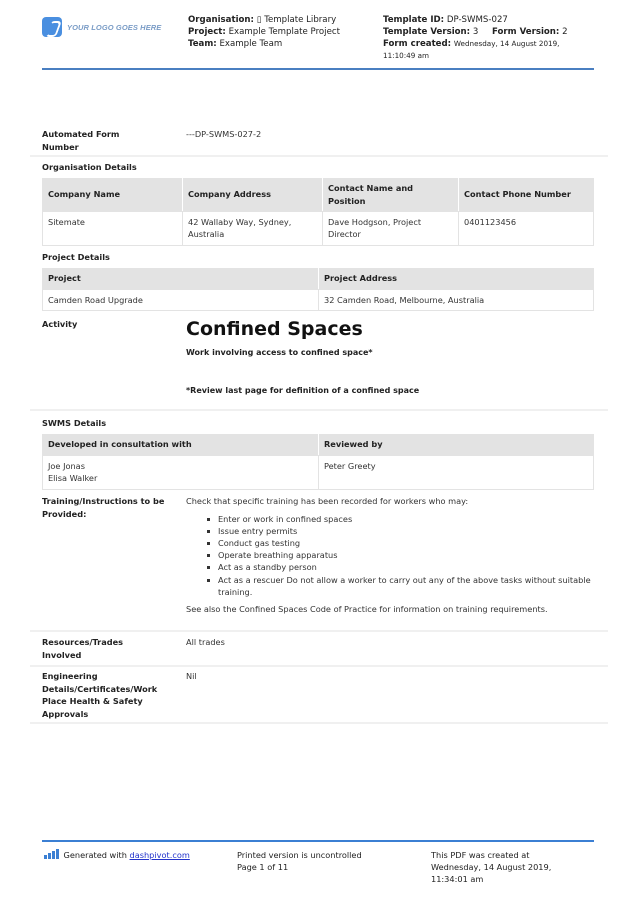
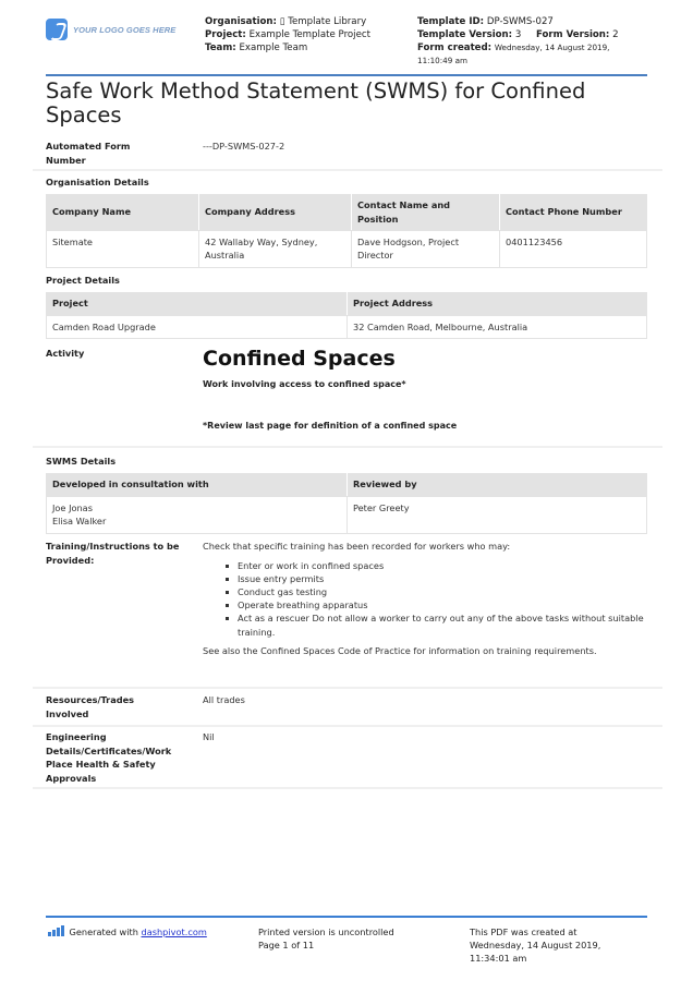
  YOUR LOGO GOES HERE
  Organisation: ▯ Template Library
  Project: Example Template Project
  Team: Example Team
  Template ID: DP-SWMS-027
  Template Version: 3 Form Version: 2
  Form created: Wednesday, 14 August 2019,
  11:10:49 am
+ Safe Work Method Statement (SWMS) for Confined Spaces
  Automated Form Number
  ---DP-SWMS-027-2
  Organisation Details
  Company Name	Company Address	Contact Name and Position	Contact Phone Number
  Sitemate	42 Wallaby Way, Sydney, Australia	Dave Hodgson, Project Director	0401123456
  Project Details
  Project	Project Address
  Camden Road Upgrade	32 Camden Road, Melbourne, Australia
  Activity
  Confined Spaces
  Work involving access to confined space*
  *Review last page for definition of a confined space
  SWMS Details
  Developed in consultation with	Reviewed by
  Joe Jonas Elisa Walker	Peter Greety
  Training/Instructions to be Provided:
  Check that specific training has been recorded for workers who may:
  Enter or work in confined spaces
  Issue entry permits
  Conduct gas testing
  Operate breathing apparatus
- Act as a standby person
  Act as a rescuer Do not allow a worker to carry out any of the above tasks without suitable training.
  See also the Confined Spaces Code of Practice for information on training requirements.
  Resources/Trades Involved
  All trades
  Engineering Details/Certificates/Work Place Health & Safety Approvals
  Nil
  Generated with dashpivot.com
  Printed version is uncontrolled
  Page 1 of 11
  This PDF was created at
  Wednesday, 14 August 2019,
  11:34:01 am
